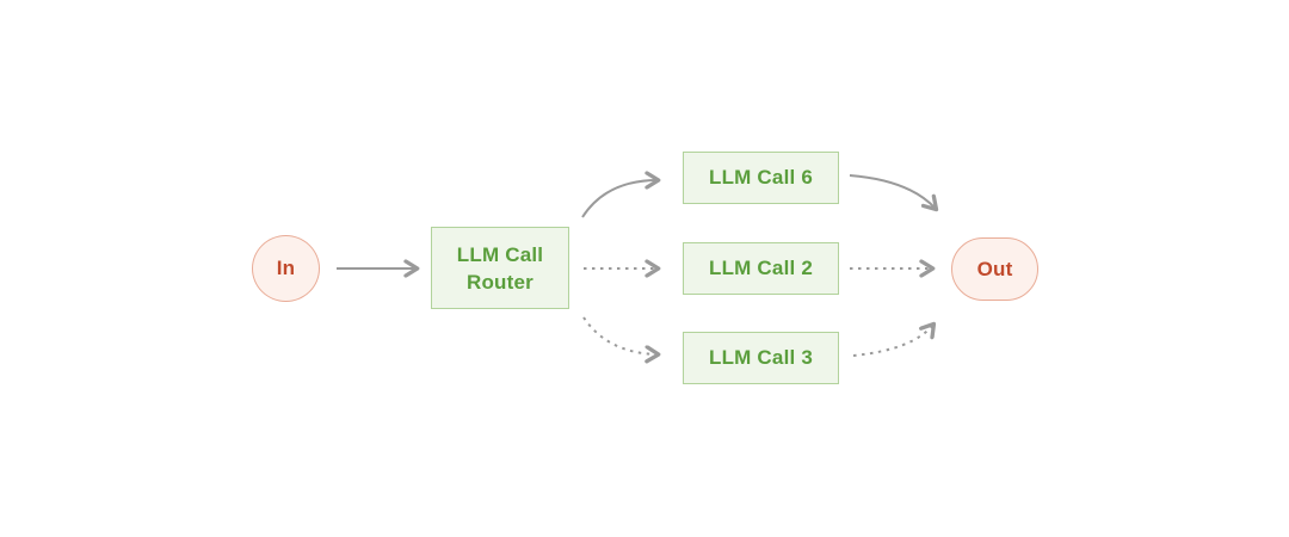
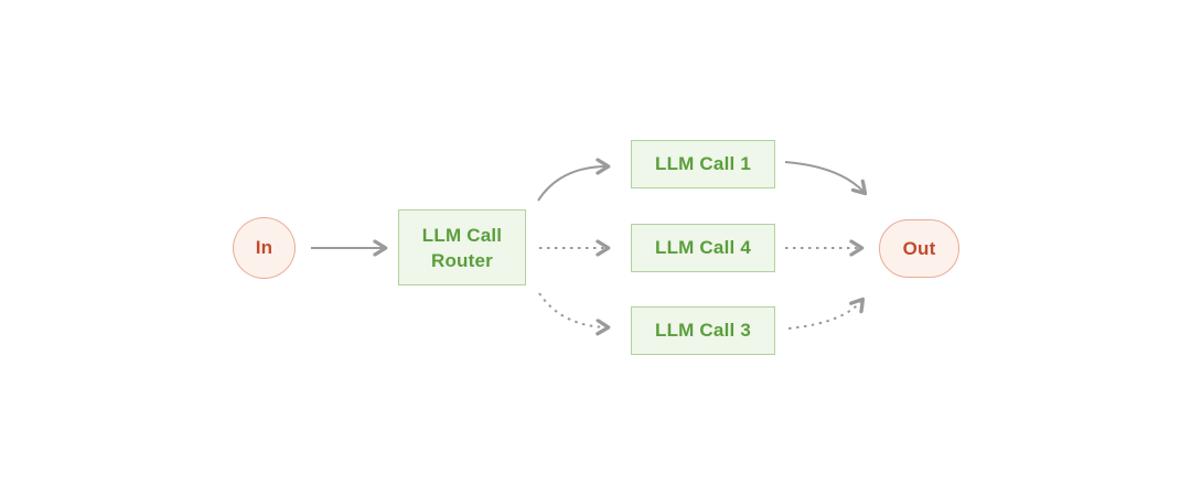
  In
  LLM Call
  Router
- LLM Call 6
+ LLM Call 1
- LLM Call 2
+ LLM Call 4
  LLM Call 3
  Out
